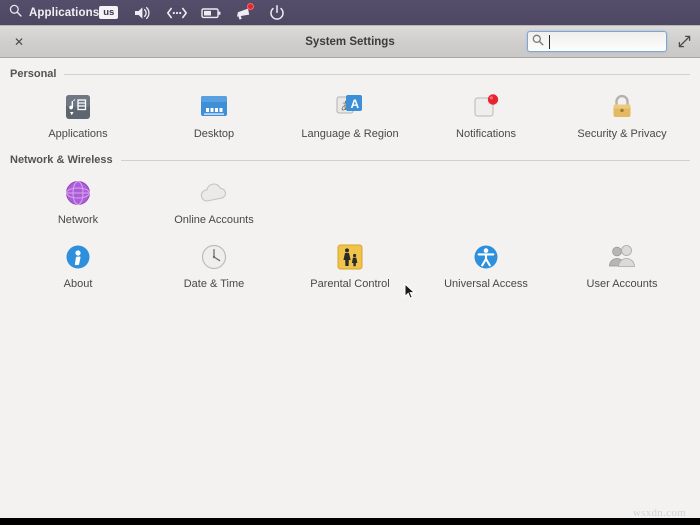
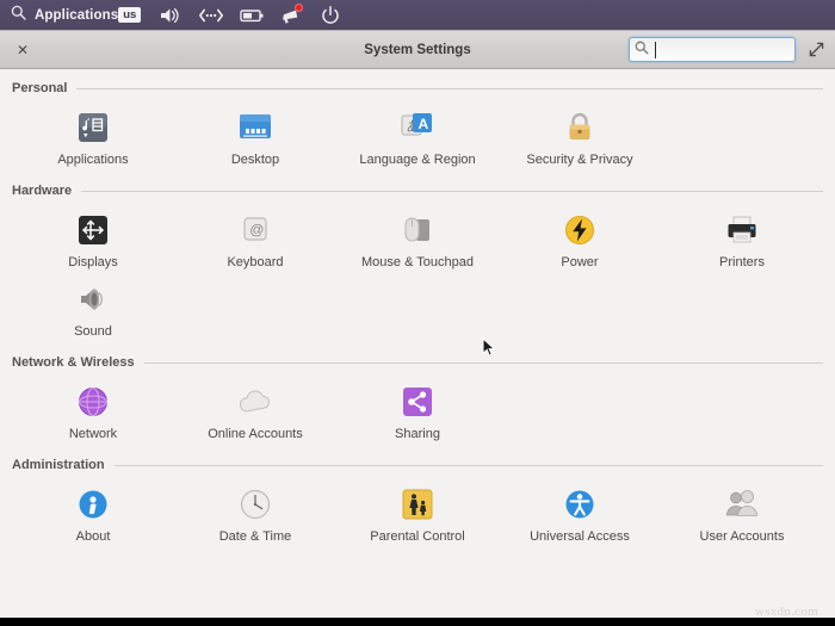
  Applications
  us
  ✕
  System Settings
  Personal
  Applications
  Desktop
  A
  Language & Region
- Notifications
  Security & Privacy
+ Hardware
+ Displays
+ @
+ Keyboard
+ Mouse & Touchpad
+ Power
+ Printers
+ Sound
  Network & Wireless
  Network
  Online Accounts
+ Sharing
+ Administration
  About
  Date & Time
  Parental Control
  Universal Access
  User Accounts
  wsxdn.com
